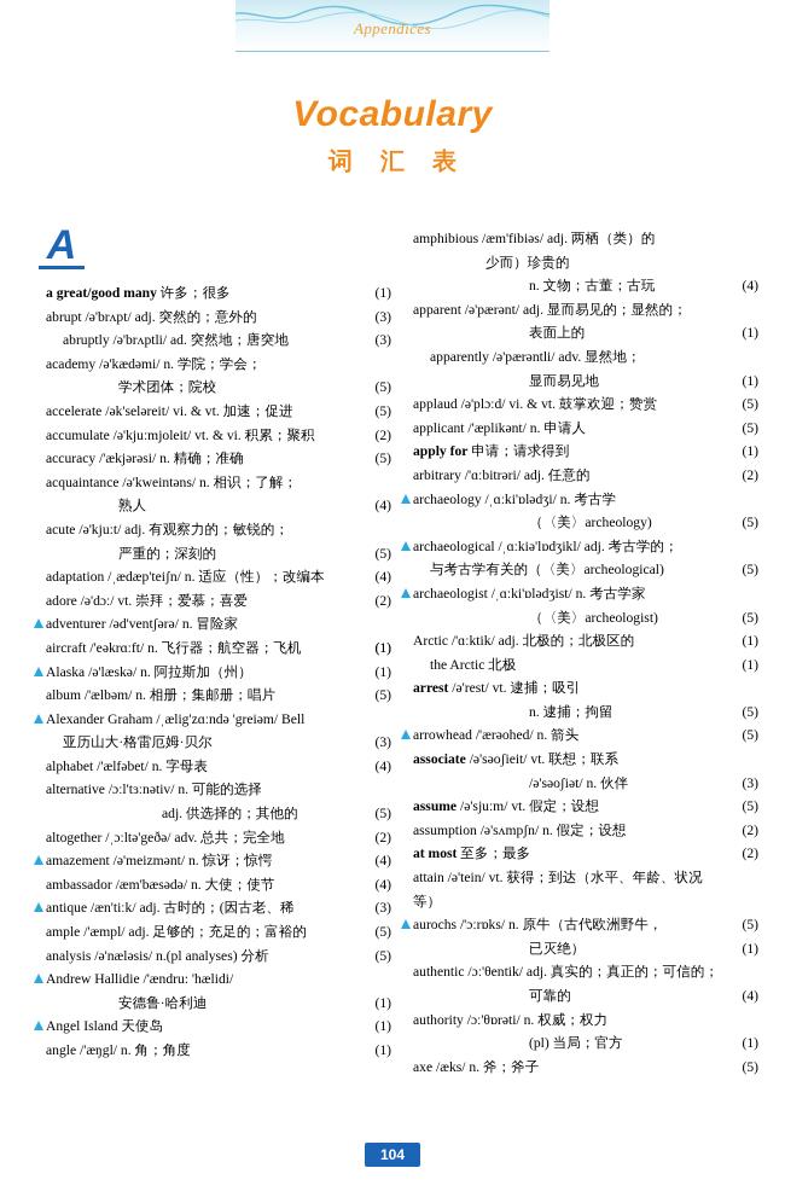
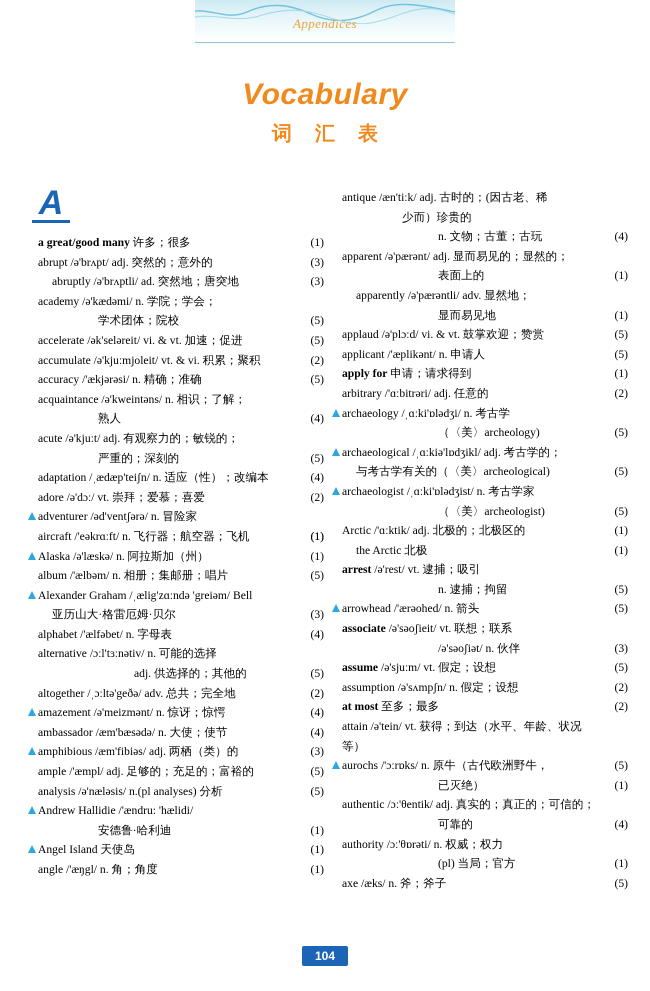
  Appendices
  Vocabulary
  词 汇 表
  A
  a great/good many 许多；很多
  (1)
  abrupt /ə'brʌpt/ adj. 突然的；意外的
  (3)
  abruptly /ə'brʌptli/ ad. 突然地；唐突地
  (3)
  academy /ə'kædəmi/ n. 学院；学会；
  学术团体；院校
  (5)
  accelerate /ək'seləreit/ vi. & vt. 加速；促进
  (5)
  accumulate /ə'kjuːmjoleit/ vt. & vi. 积累；聚积
  (2)
  accuracy /'ækjərəsi/ n. 精确；准确
  (5)
  acquaintance /ə'kweintəns/ n. 相识；了解；
  熟人
  (4)
  acute /ə'kjuːt/ adj. 有观察力的；敏锐的；
  严重的；深刻的
  (5)
  adaptation /ˌædæp'teiʃn/ n. 适应（性）；改编本
  (4)
  adore /ə'dɔː/ vt. 崇拜；爱慕；喜爱
  (2)
  adventurer /əd'ventʃərə/ n. 冒险家
  (1)
  aircraft /'eəkrɑːft/ n. 飞行器；航空器；飞机
  Alaska /ə'læskə/ n. 阿拉斯加（州）
  (1)
  album /'ælbəm/ n. 相册；集邮册；唱片
  (5)
  Alexander Graham /ˌælig'zɑːndə 'greiəm/ Bell
  亚历山大·格雷厄姆·贝尔
  (3)
  alphabet /'ælfəbet/ n. 字母表
  (4)
  alternative /ɔːl'tɜːnətiv/ n. 可能的选择
  adj. 供选择的；其他的
  (5)
  altogether /ˌɔːltə'geðə/ adv. 总共；完全地
  (2)
  amazement /ə'meizmənt/ n. 惊讶；惊愕
  (4)
  ambassador /æm'bæsədə/ n. 大使；使节
  (4)
- antique /æn'tiːk/ adj. 古时的；(因古老、稀
+ amphibious /æm'fibiəs/ adj. 两栖（类）的
  (3)
  ample /'æmpl/ adj. 足够的；充足的；富裕的
  (5)
  analysis /ə'næləsis/ n.(pl analyses) 分析
  (5)
  Andrew Hallidie /'ændru: 'hælidi/
  安德鲁·哈利迪
  (1)
  Angel Island 天使岛
  (1)
  angle /'æŋgl/ n. 角；角度
  (1)
- amphibious /æm'fibiəs/ adj. 两栖（类）的
+ antique /æn'tiːk/ adj. 古时的；(因古老、稀
  少而）珍贵的
  n. 文物；古董；古玩
  (4)
  apparent /ə'pærənt/ adj. 显而易见的；显然的；
  表面上的
  (1)
  apparently /ə'pærəntli/ adv. 显然地；
  显而易见地
  (1)
  applaud /ə'plɔːd/ vi. & vt. 鼓掌欢迎；赞赏
  (5)
  applicant /'æplikənt/ n. 申请人
  (5)
  apply for 申请；请求得到
  (1)
  arbitrary /'ɑːbitrəri/ adj. 任意的
  (2)
  archaeology /ˌɑːki'ɒlədʒi/ n. 考古学
  （〈美〉archeology)
  (5)
  archaeological /ˌɑːkiə'lɒdʒikl/ adj. 考古学的；
  与考古学有关的（〈美〉archeological)
  (5)
  archaeologist /ˌɑːki'ɒlədʒist/ n. 考古学家
  （〈美〉archeologist)
  (5)
  Arctic /'ɑːktik/ adj. 北极的；北极区的
  (1)
  the Arctic 北极
  (1)
  arrest /ə'rest/ vt. 逮捕；吸引
  n. 逮捕；拘留
  (5)
  arrowhead /'ærəohed/ n. 箭头
  (5)
  associate /ə'səoʃieit/ vt. 联想；联系
  /ə'səoʃiət/ n. 伙伴
  (3)
  assume /ə'sjuːm/ vt. 假定；设想
  (5)
  assumption /ə'sʌmpʃn/ n. 假定；设想
  (2)
  at most 至多；最多
  (2)
  attain /ə'tein/ vt. 获得；到达（水平、年龄、状况等）
  (5)
  aurochs /'ɔːrɒks/ n. 原牛（古代欧洲野牛，
  已灭绝）
  (1)
  authentic /ɔː'θentik/ adj. 真实的；真正的；可信的；
  可靠的
  (4)
  authority /ɔː'θɒrəti/ n. 权威；权力
  (pl) 当局；官方
  (1)
  axe /æks/ n. 斧；斧子
  (5)
  104
